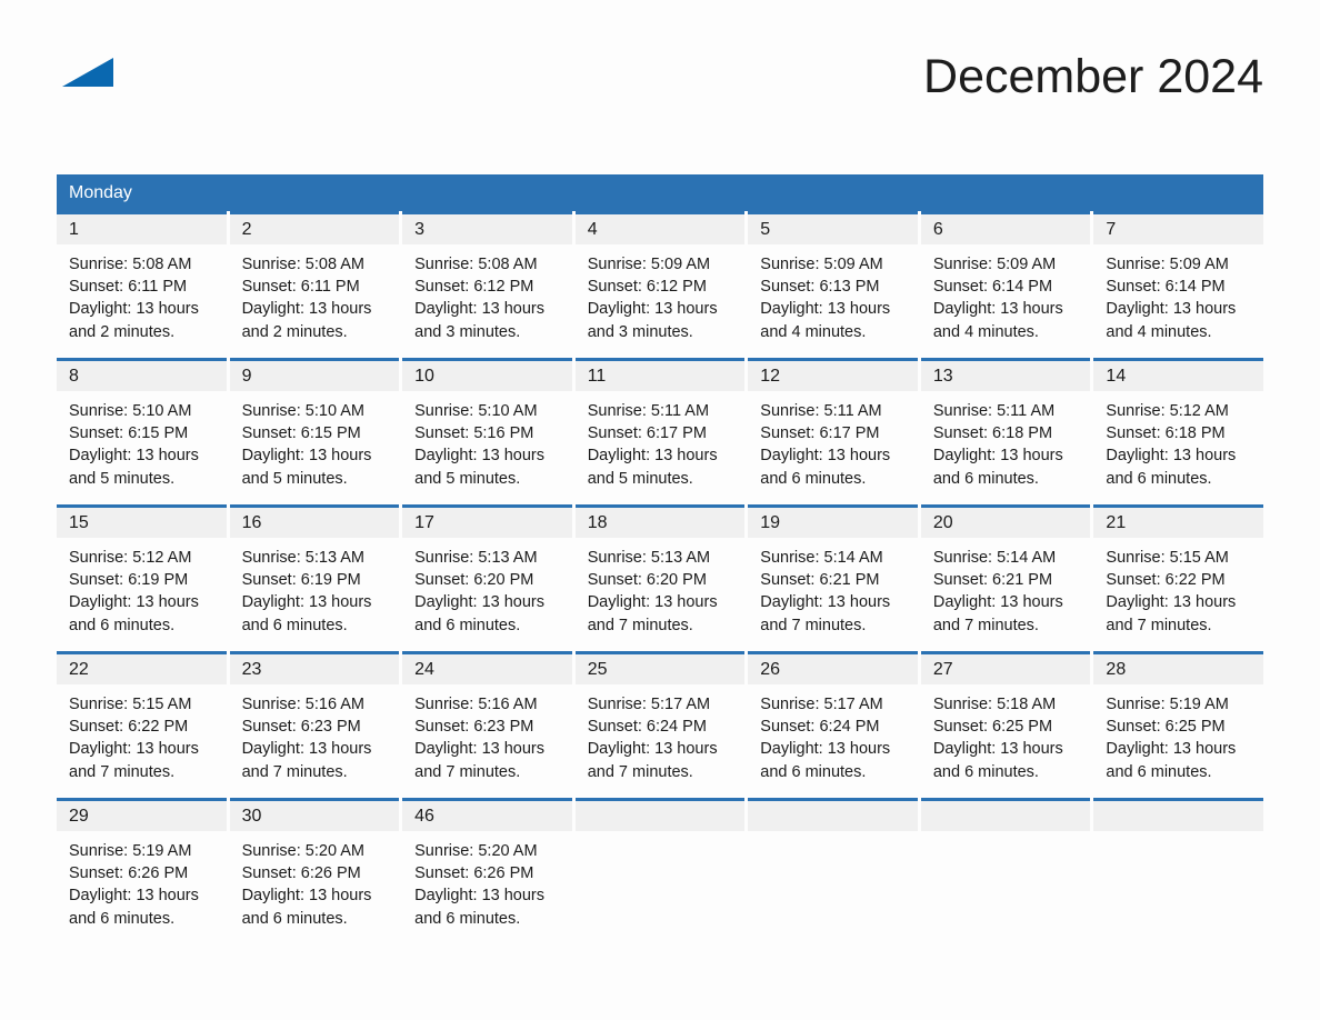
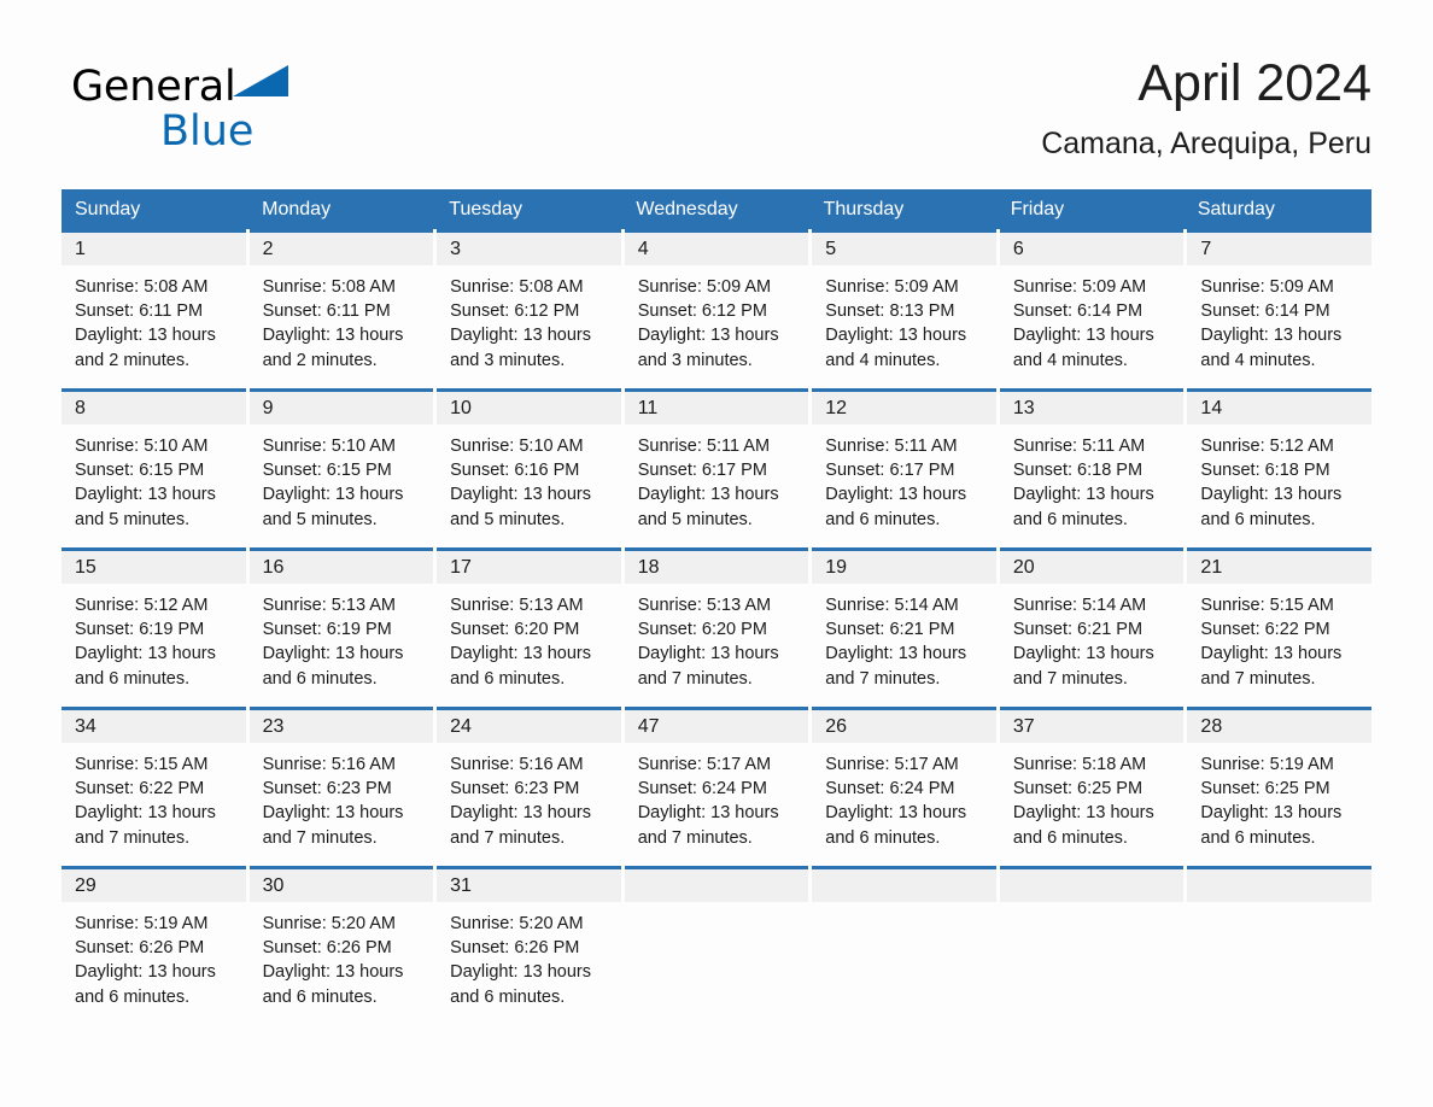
+ General
+ Blue
- December 2024
+ April 2024
+ Camana, Arequipa, Peru
+ Sunday
  Monday
+ Tuesday
+ Wednesday
+ Thursday
+ Friday
+ Saturday
  1
  Sunrise: 5:08 AM
  Sunset: 6:11 PM
  Daylight: 13 hours
  and 2 minutes.
  2
  Sunrise: 5:08 AM
  Sunset: 6:11 PM
  Daylight: 13 hours
  and 2 minutes.
  3
  Sunrise: 5:08 AM
  Sunset: 6:12 PM
  Daylight: 13 hours
  and 3 minutes.
  4
  Sunrise: 5:09 AM
  Sunset: 6:12 PM
  Daylight: 13 hours
  and 3 minutes.
  5
  Sunrise: 5:09 AM
- Sunset: 6:13 PM
+ Sunset: 8:13 PM
  Daylight: 13 hours
  and 4 minutes.
  6
  Sunrise: 5:09 AM
  Sunset: 6:14 PM
  Daylight: 13 hours
  and 4 minutes.
  7
  Sunrise: 5:09 AM
  Sunset: 6:14 PM
  Daylight: 13 hours
  and 4 minutes.
  8
  Sunrise: 5:10 AM
  Sunset: 6:15 PM
  Daylight: 13 hours
  and 5 minutes.
  9
  Sunrise: 5:10 AM
  Sunset: 6:15 PM
  Daylight: 13 hours
  and 5 minutes.
  10
  Sunrise: 5:10 AM
- Sunset: 5:16 PM
+ Sunset: 6:16 PM
  Daylight: 13 hours
  and 5 minutes.
  11
  Sunrise: 5:11 AM
  Sunset: 6:17 PM
  Daylight: 13 hours
  and 5 minutes.
  12
  Sunrise: 5:11 AM
  Sunset: 6:17 PM
  Daylight: 13 hours
  and 6 minutes.
  13
  Sunrise: 5:11 AM
  Sunset: 6:18 PM
  Daylight: 13 hours
  and 6 minutes.
  14
  Sunrise: 5:12 AM
  Sunset: 6:18 PM
  Daylight: 13 hours
  and 6 minutes.
  15
  Sunrise: 5:12 AM
  Sunset: 6:19 PM
  Daylight: 13 hours
  and 6 minutes.
  16
  Sunrise: 5:13 AM
  Sunset: 6:19 PM
  Daylight: 13 hours
  and 6 minutes.
  17
  Sunrise: 5:13 AM
  Sunset: 6:20 PM
  Daylight: 13 hours
  and 6 minutes.
  18
  Sunrise: 5:13 AM
  Sunset: 6:20 PM
  Daylight: 13 hours
  and 7 minutes.
  19
  Sunrise: 5:14 AM
  Sunset: 6:21 PM
  Daylight: 13 hours
  and 7 minutes.
  20
  Sunrise: 5:14 AM
  Sunset: 6:21 PM
  Daylight: 13 hours
  and 7 minutes.
  21
  Sunrise: 5:15 AM
  Sunset: 6:22 PM
  Daylight: 13 hours
  and 7 minutes.
- 22
+ 34
  Sunrise: 5:15 AM
  Sunset: 6:22 PM
  Daylight: 13 hours
  and 7 minutes.
  23
  Sunrise: 5:16 AM
  Sunset: 6:23 PM
  Daylight: 13 hours
  and 7 minutes.
  24
  Sunrise: 5:16 AM
  Sunset: 6:23 PM
  Daylight: 13 hours
  and 7 minutes.
- 25
+ 47
  Sunrise: 5:17 AM
  Sunset: 6:24 PM
  Daylight: 13 hours
  and 7 minutes.
  26
  Sunrise: 5:17 AM
  Sunset: 6:24 PM
  Daylight: 13 hours
  and 6 minutes.
- 27
+ 37
  Sunrise: 5:18 AM
  Sunset: 6:25 PM
  Daylight: 13 hours
  and 6 minutes.
  28
  Sunrise: 5:19 AM
  Sunset: 6:25 PM
  Daylight: 13 hours
  and 6 minutes.
  29
  Sunrise: 5:19 AM
  Sunset: 6:26 PM
  Daylight: 13 hours
  and 6 minutes.
  30
  Sunrise: 5:20 AM
  Sunset: 6:26 PM
  Daylight: 13 hours
  and 6 minutes.
- 46
+ 31
  Sunrise: 5:20 AM
  Sunset: 6:26 PM
  Daylight: 13 hours
  and 6 minutes.
